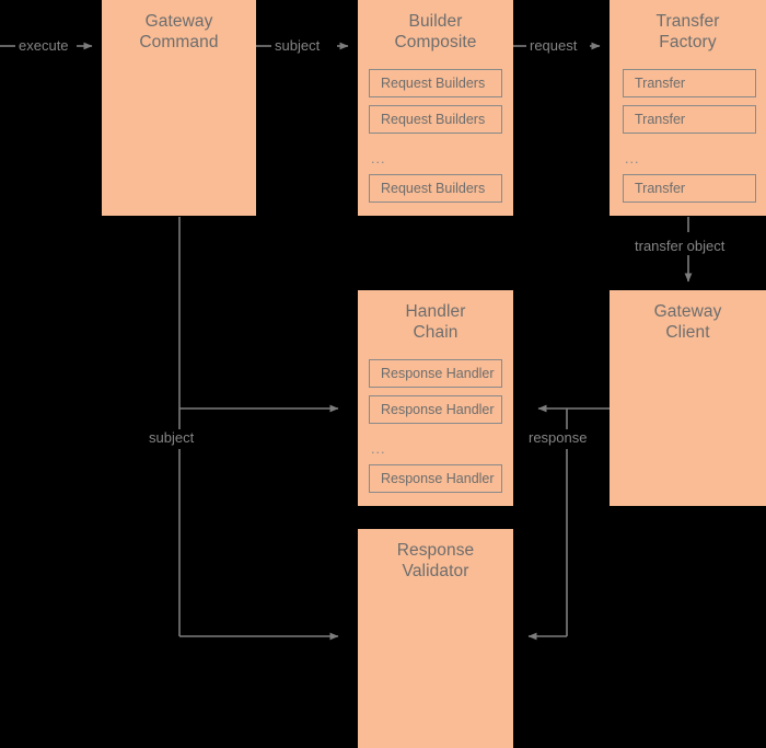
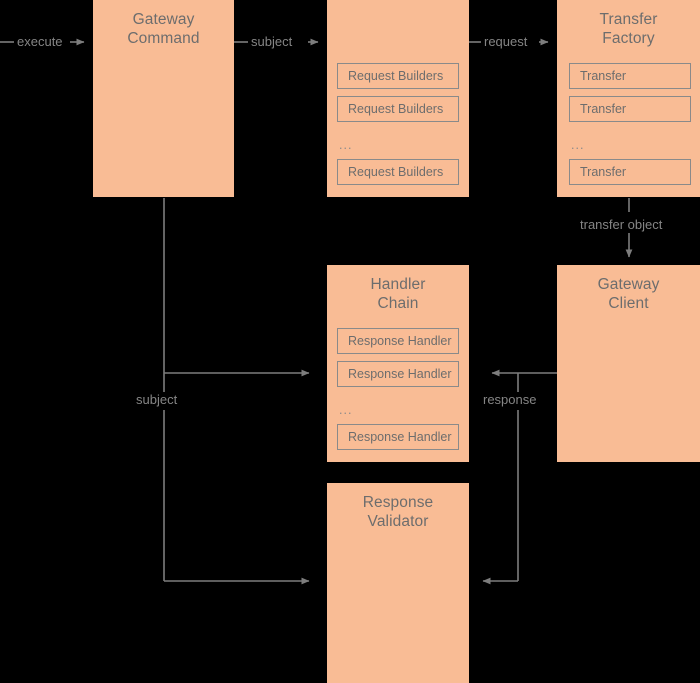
  Gateway
  Command
- Builder
- Composite
  Request Builders
  Request Builders
  ...
  Request Builders
  Transfer
  Factory
  Transfer
  Transfer
  ...
  Transfer
  Handler
  Chain
  Response Handler
  Response Handler
  ...
  Response Handler
  Gateway
  Client
  Response
  Validator
  execute
  subject
  request
  transfer object
  subject
  response
